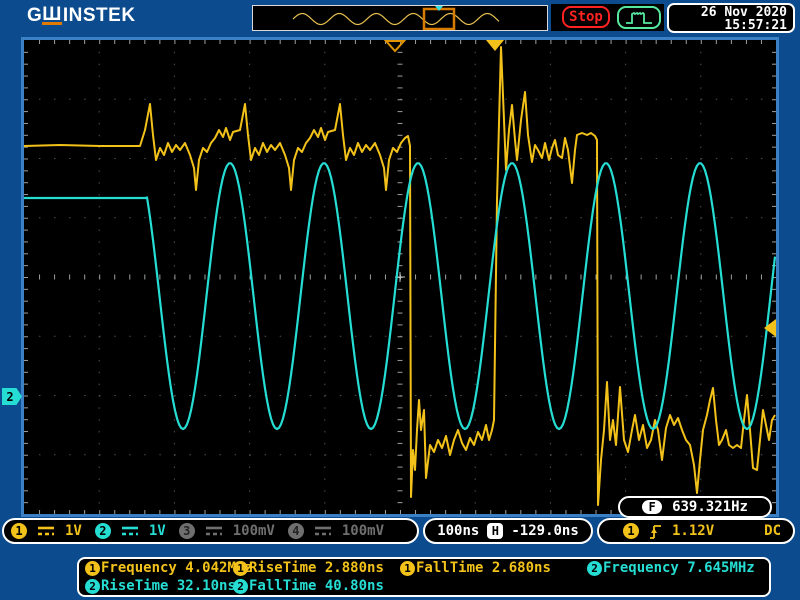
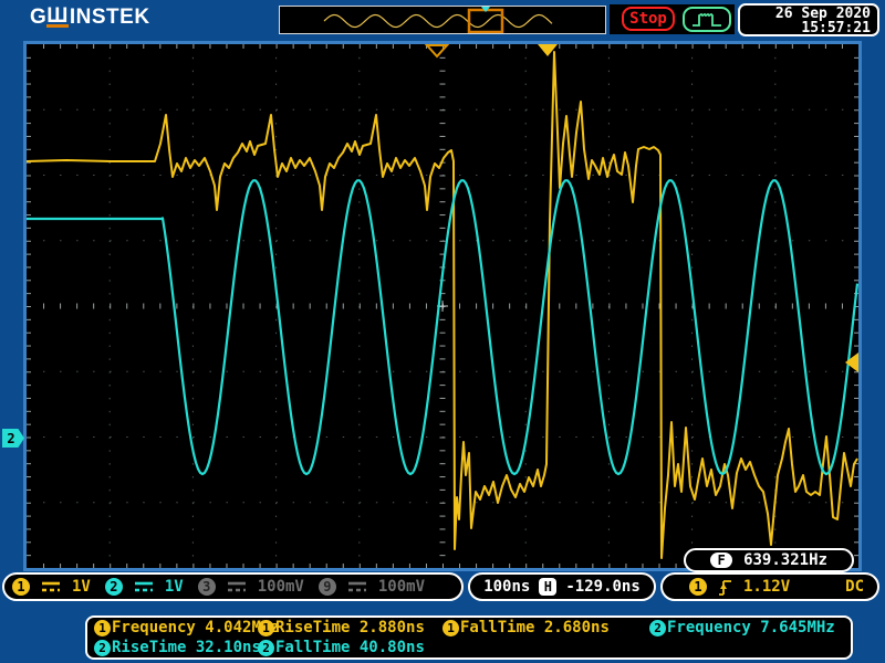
  G
  Ш
  INSTEK
  Stop
- 26 Nov 2020
+ 26 Sep 2020
  15:57:21
  2
  1
  1V
  2
  1V
  3
  100mV
- 4
+ 9
  100mV
  100ns
  H
  -129.0ns
  1
  1.12V
  DC
  F
  639.321Hz
  1
  Frequency
  4.042Mz
  1
  RiseTime
  2.880ns
  1
  FallTime
  2.680ns
  2
  Frequency
  7.645MHz
  2
  RiseTime
  32.10ns
  2
  FallTime
  40.80ns
